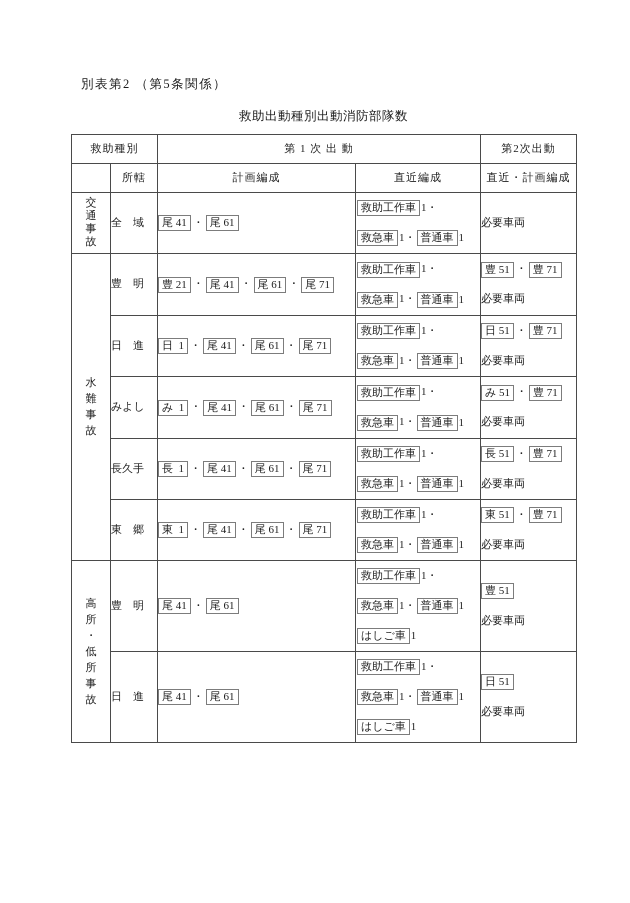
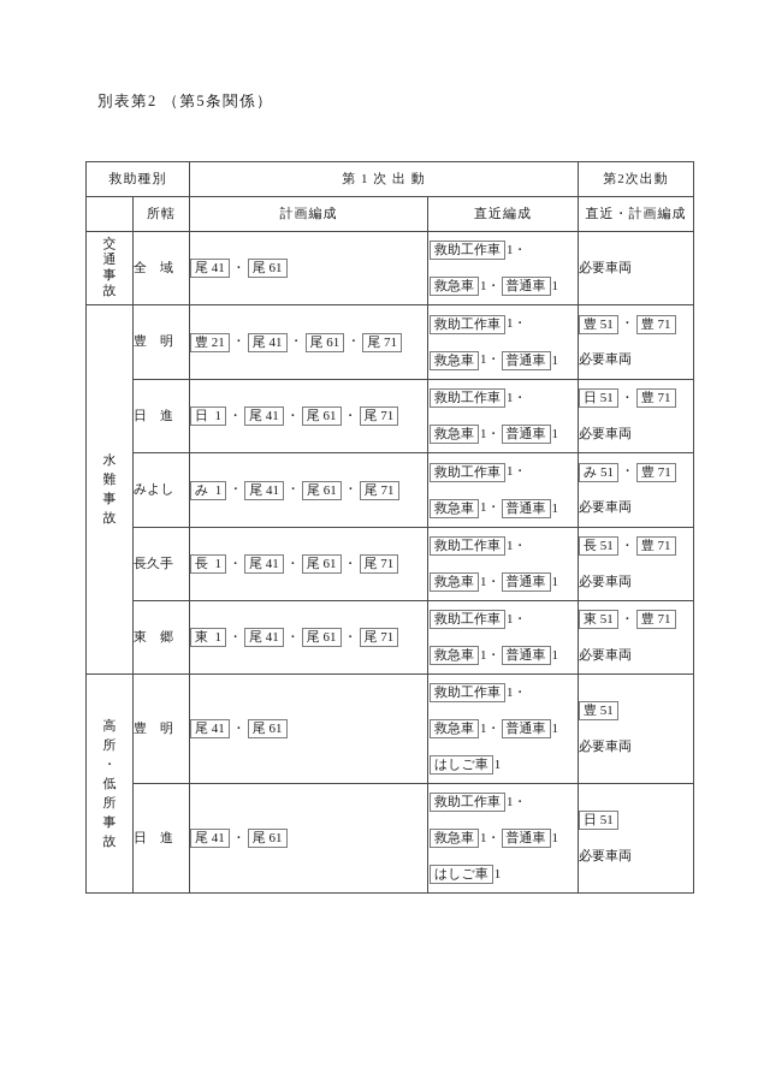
  別表第2 （第5条関係）
- 救助出動種別出動消防部隊数
  救助種別	第 1 次 出 動	第2次出動
  	所轄	計画編成	直近編成	直近・計画編成
  交通事故	全 域	尾 41 ・ 尾 61	救助工作車 1・救急車 1・ 普通車 1	必要車両
  水難事故	豊 明	豊 21 ・ 尾 41 ・ 尾 61 ・ 尾 71	救助工作車 1・救急車 1・ 普通車 1	豊 51 ・ 豊 71 必要車両
  日 進	日 1 ・ 尾 41 ・ 尾 61 ・ 尾 71	救助工作車 1・救急車 1・ 普通車 1	日 51 ・ 豊 71 必要車両
  みよし	み 1 ・ 尾 41 ・ 尾 61 ・ 尾 71	救助工作車 1・救急車 1・ 普通車 1	み 51 ・ 豊 71 必要車両
  長久手	長 1 ・ 尾 41 ・ 尾 61 ・ 尾 71	救助工作車 1・救急車 1・ 普通車 1	長 51 ・ 豊 71 必要車両
  東 郷	東 1 ・ 尾 41 ・ 尾 61 ・ 尾 71	救助工作車 1・救急車 1・ 普通車 1	東 51 ・ 豊 71 必要車両
  高所・低所事故	豊 明	尾 41 ・ 尾 61	救助工作車 1・救急車 1・ 普通車 1はしご車 1	豊 51 必要車両
  日 進	尾 41 ・ 尾 61	救助工作車 1・救急車 1・ 普通車 1はしご車 1	日 51 必要車両
